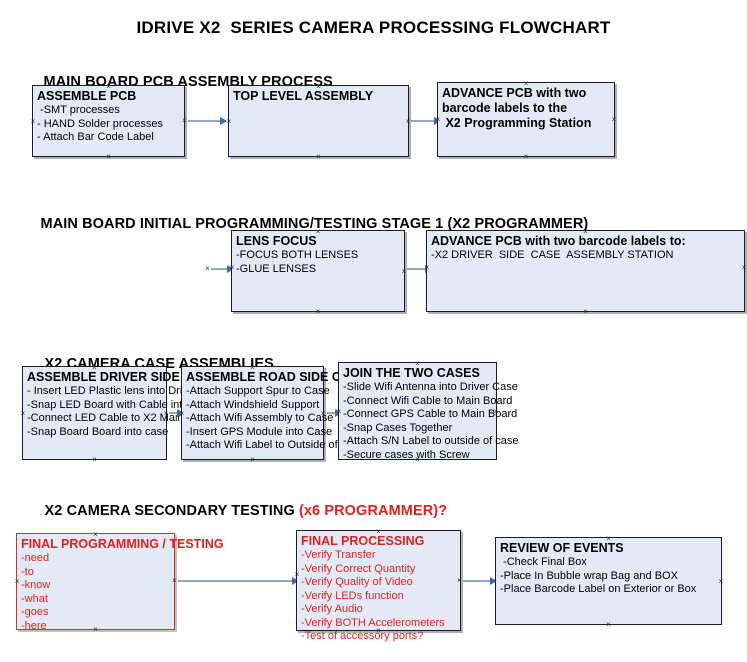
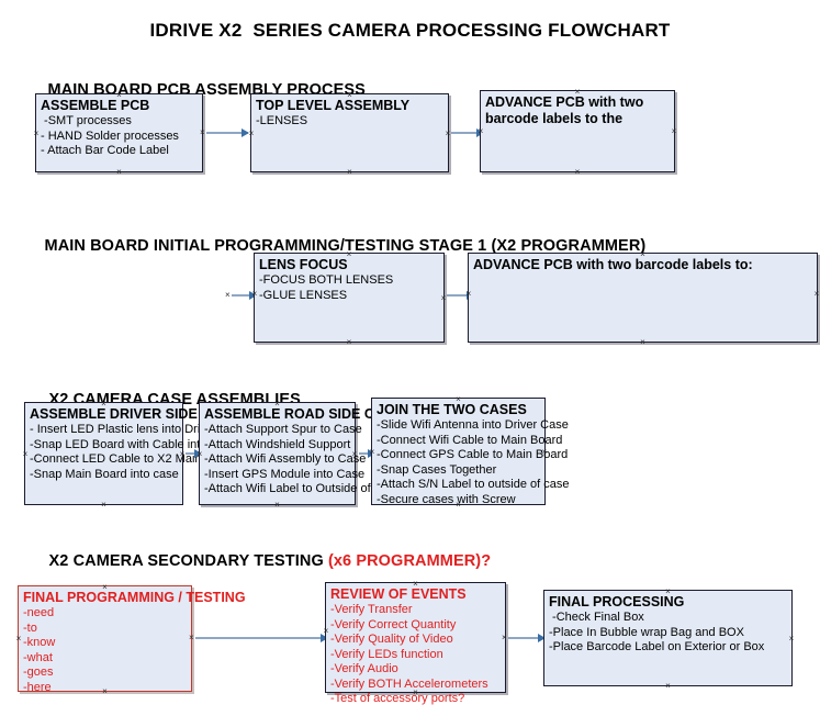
  IDRIVE X2 SERIES CAMERA PROCESSING FLOWCHART
  MAIN BOARD PCB ASSEMBLY PROCESS
  ASSEMBLE PCB
  -SMT processes
  - HAND Solder processes
  - Attach Bar Code Label
  ×
  TOP LEVEL ASSEMBLY
+ -LENSES
  ADVANCE PCB with two
  barcode labels to the
- X2 Programming Station
  MAIN BOARD INITIAL PROGRAMMING/TESTING STAGE 1 (X2 PROGRAMMER)
  ×
  LENS FOCUS
  -FOCUS BOTH LENSES
  -GLUE LENSES
  ADVANCE PCB with two barcode labels to:
- -X2 DRIVER SIDE CASE ASSEMBLY STATION
  X2 CAMERA CASE ASSEMBLIES
  ASSEMBLE DRIVER SIDE
  - Insert LED Plastic lens into Dr
  -Snap LED Board with Cable in
  -Connect LED Cable to X2 Mai
- -Snap Board Board into case
+ -Snap Main Board into case
  ASSEMBLE ROAD SIDE C
  -Attach Support Spur to Case
  -Attach Windshield Support
  -Attach Wifi Assembly to Case
  -Insert GPS Module into Case
  -Attach Wifi Label to Outside of
  JOIN THE TWO CASES
  -Slide Wifi Antenna into Driver Case
  -Connect Wifi Cable to Main Board
  -Connect GPS Cable to Main Bard
  -Snap Cases Together
  -Attach S/N Label to outside of case
  -Secure cases with Screw
  X2 CAMERA SECONDARY TESTING (x6 PROGRAMMER)?
  FINAL PROGRAMMING / TESTING
  -need
  -to
  -know
  -what
  -goes
  -here
  ×
- FINAL PROCESSING
+ REVIEW OF EVENTS
  -Verify Transfer
  -Verify Correct Quantity
  -Verify Quality of Video
  -Verify LEDs function
  -Verify Audio
  -Verify BOTH Accelerometers
  -Test of accessory ports?
  ×
- REVIEW OF EVENTS
+ FINAL PROCESSING
  -Check Final Box
  -Place In Bubble wrap Bag and BOX
  -Place Barcode Label on Exterior or Box
